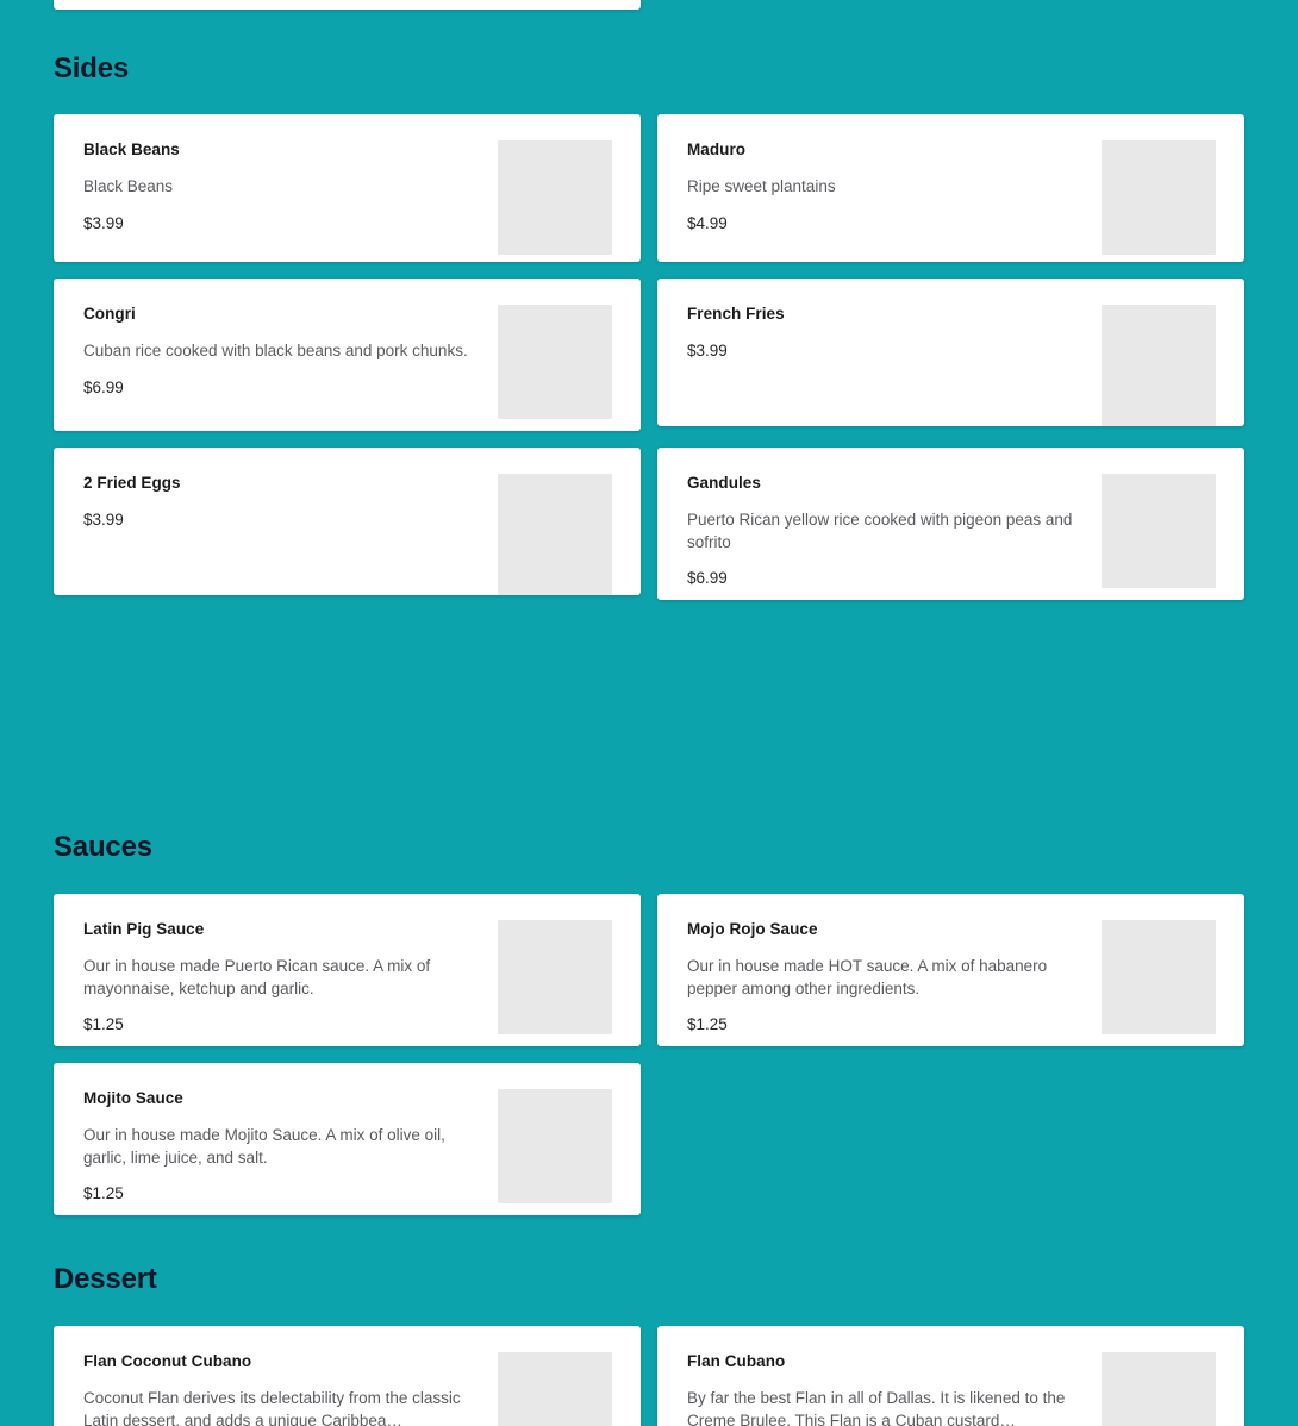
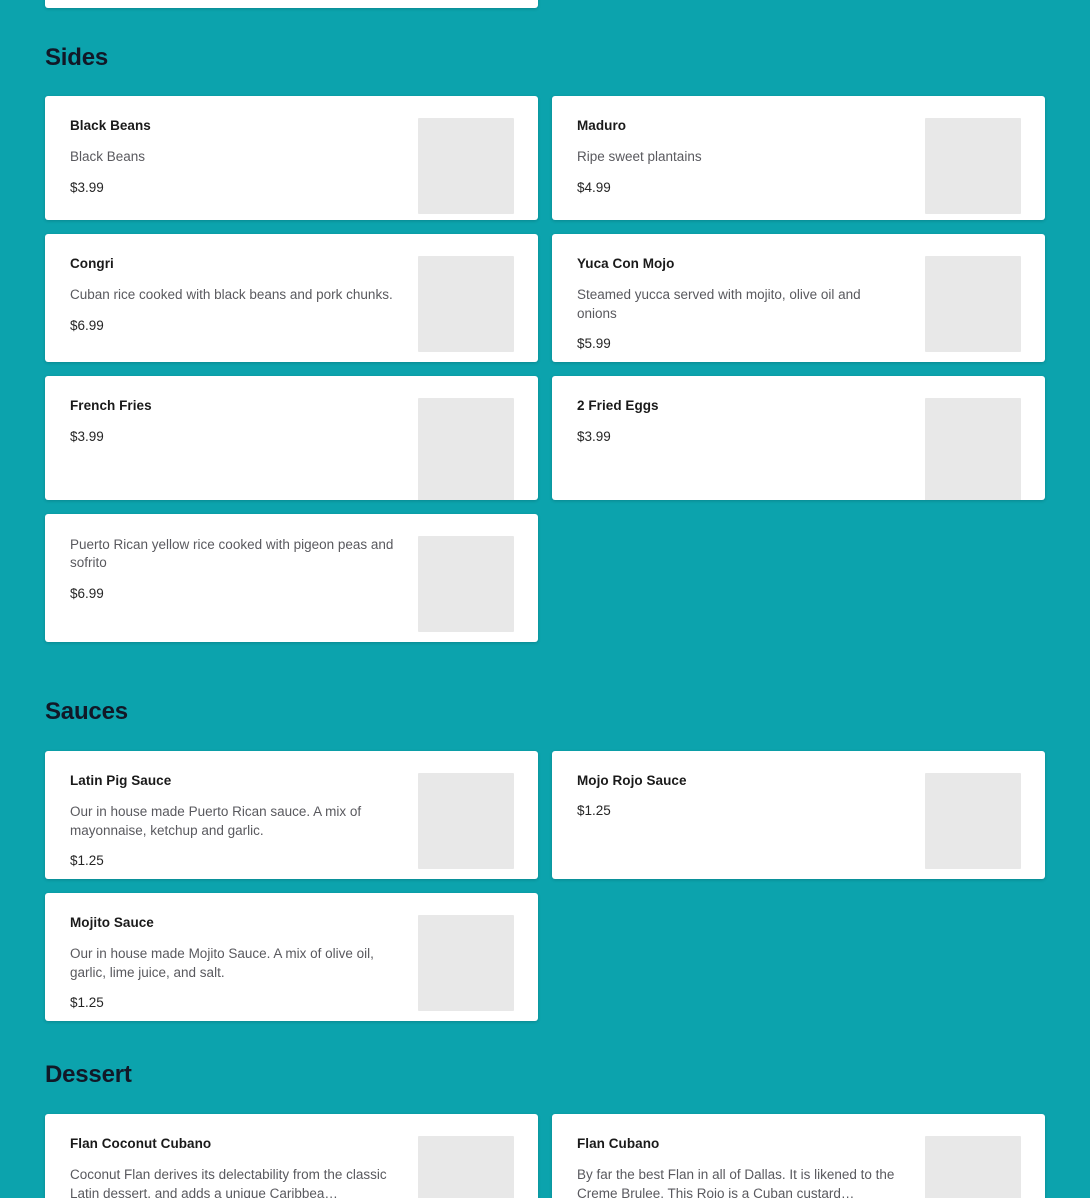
  Sides
  Black Beans
  Black Beans
  $3.99
  Maduro
  Ripe sweet plantains
  $4.99
  Congri
  Cuban rice cooked with black beans and pork chunks.
  $6.99
+ Yuca Con Mojo
+ Steamed yucca served with mojito, olive oil and onions
+ $5.99
  French Fries
  $3.99
  2 Fried Eggs
  $3.99
- Gandules
  Puerto Rican yellow rice cooked with pigeon peas and sofrito
  $6.99
  Sauces
  Latin Pig Sauce
  Our in house made Puerto Rican sauce. A mix of mayonnaise, ketchup and garlic.
  $1.25
  Mojo Rojo Sauce
- Our in house made HOT sauce. A mix of habanero pepper among other ingredients.
  $1.25
  Mojito Sauce
  Our in house made Mojito Sauce. A mix of olive oil, garlic, lime juice, and salt.
  $1.25
  Dessert
  Flan Coconut Cubano
  Coconut Flan derives its delectability from the classic Latin dessert, and adds a unique Caribbea…
  Flan Cubano
- By far the best Flan in all of Dallas. It is likened to the Creme Brulee. This Flan is a Cuban custard…
+ By far the best Flan in all of Dallas. It is likened to the Creme Brulee. This Rojo is a Cuban custard…
